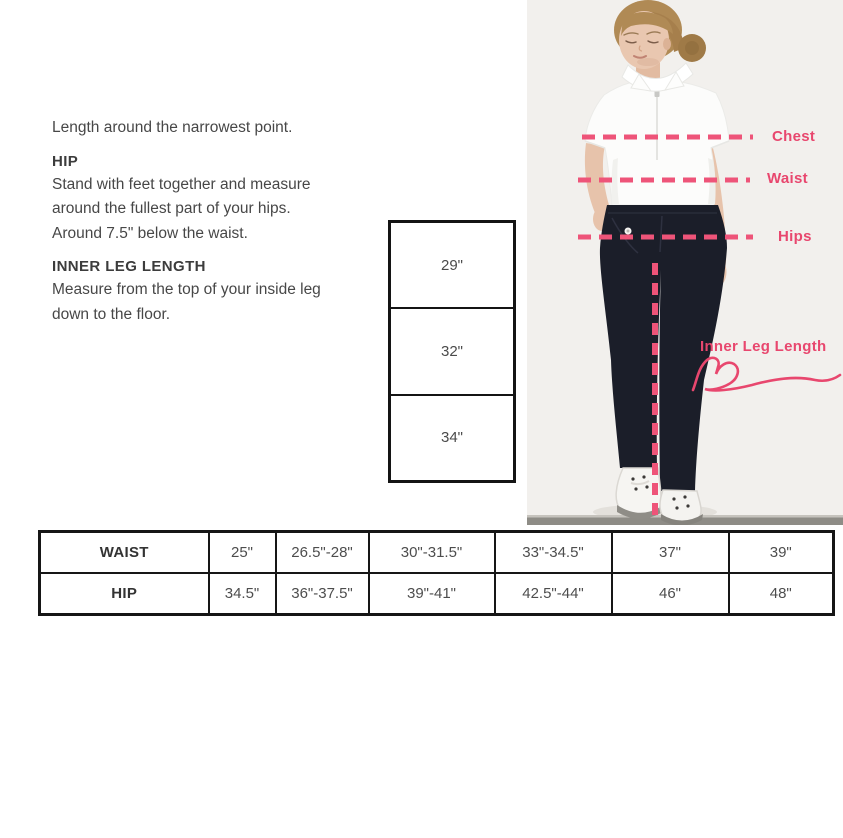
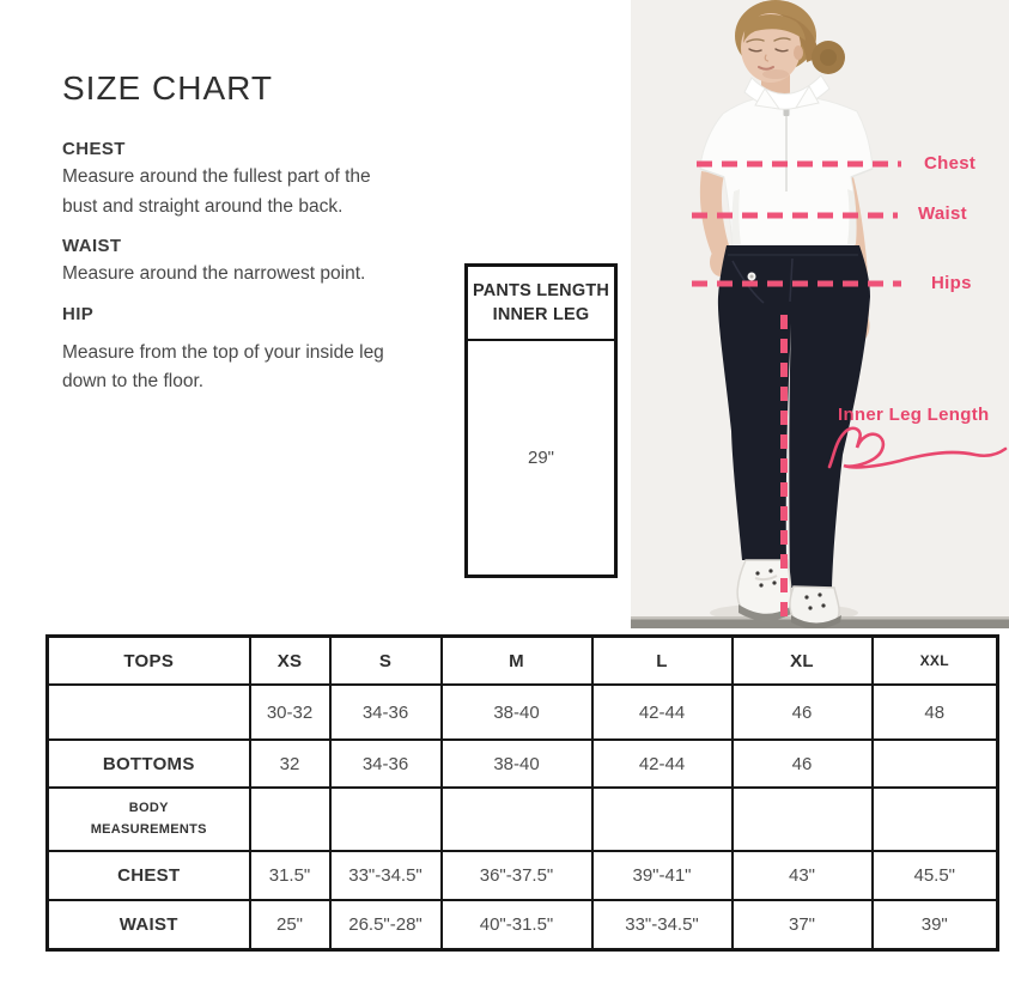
+ SIZE CHART
+ CHEST
+ Measure around the fullest part of the
+ bust and straight around the back.
+ WAIST
- Length around the narrowest point.
+ Measure around the narrowest point.
  HIP
- Stand with feet together and measure
- around the fullest part of your hips.
- Around 7.5" below the waist.
- INNER LEG LENGTH
  Measure from the top of your inside leg
  down to the floor.
+ PANTS LENGTH
+ INNER LEG
  29"
- 32"
- 34"
  Chest
  Waist
  Hips
  Inner Leg Length
+ TOPS	XS	S	M	L	XL	XXL
+ 	30-32	34-36	38-40	42-44	46	48
+ BOTTOMS	32	34-36	38-40	42-44	46
+ BODY MEASUREMENTS
+ CHEST	31.5"	33"-34.5"	36"-37.5"	39"-41"	43"	45.5"
- WAIST	25"	26.5"-28"	30"-31.5"	33"-34.5"	37"	39"
+ WAIST	25"	26.5"-28"	40"-31.5"	33"-34.5"	37"	39"
- HIP	34.5"	36"-37.5"	39"-41"	42.5"-44"	46"	48"
